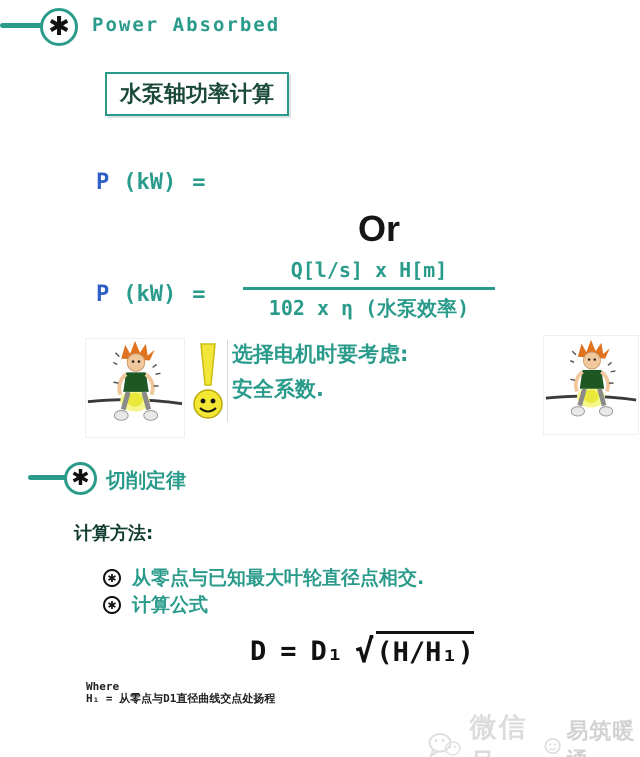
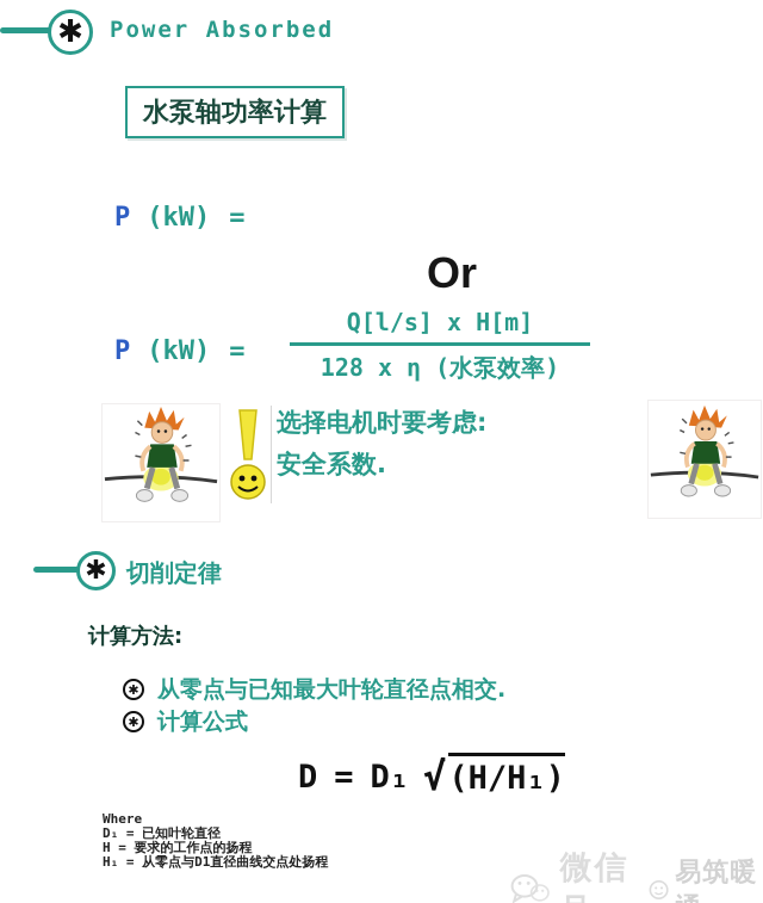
  ✱
  Power Absorbed
  水泵轴功率计算
  P (kW) =
  Or
  P (kW) =
  Q[l/s] x H[m]
- 102 x η (水泵效率)
+ 128 x η (水泵效率)
  选择电机时要考虑:
  安全系数.
  ✱
  切削定律
  计算方法:
  ✱
  从零点与已知最大叶轮直径点相交.
  ✱
  计算公式
  D
  =
  D₁
  √
  (H/H₁)
  Where
+ D₁ = 已知叶轮直径
+ H = 要求的工作点的扬程
  H₁ = 从零点与D1直径曲线交点处扬程
  易筑暖
